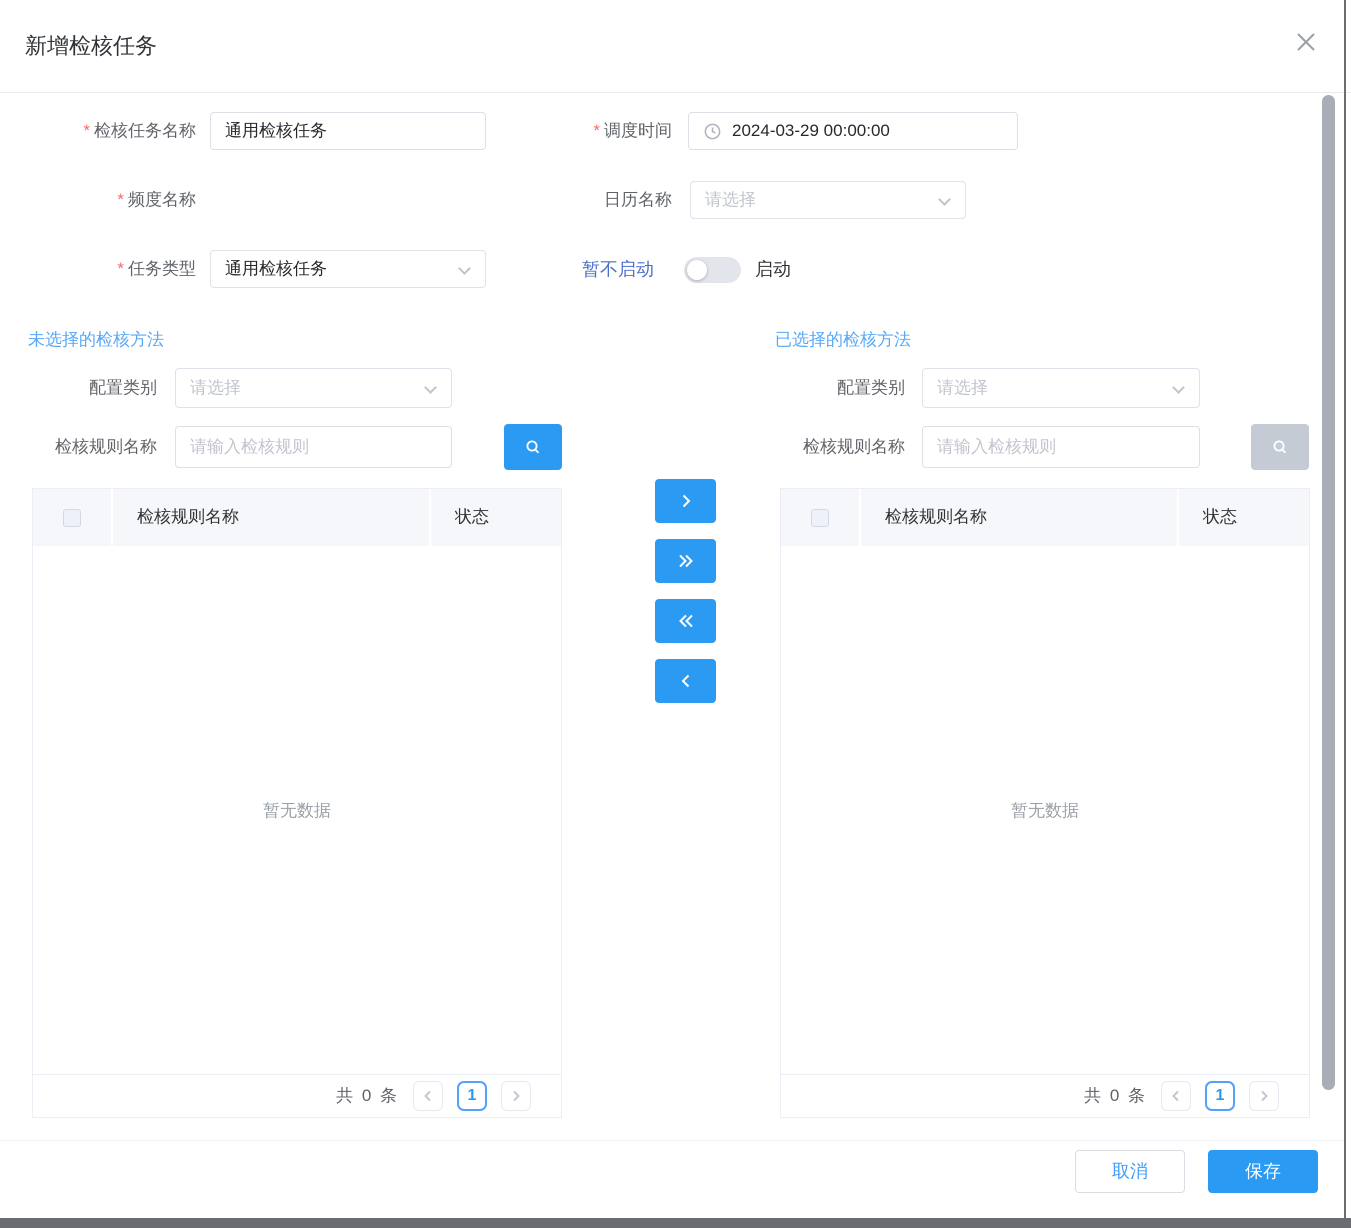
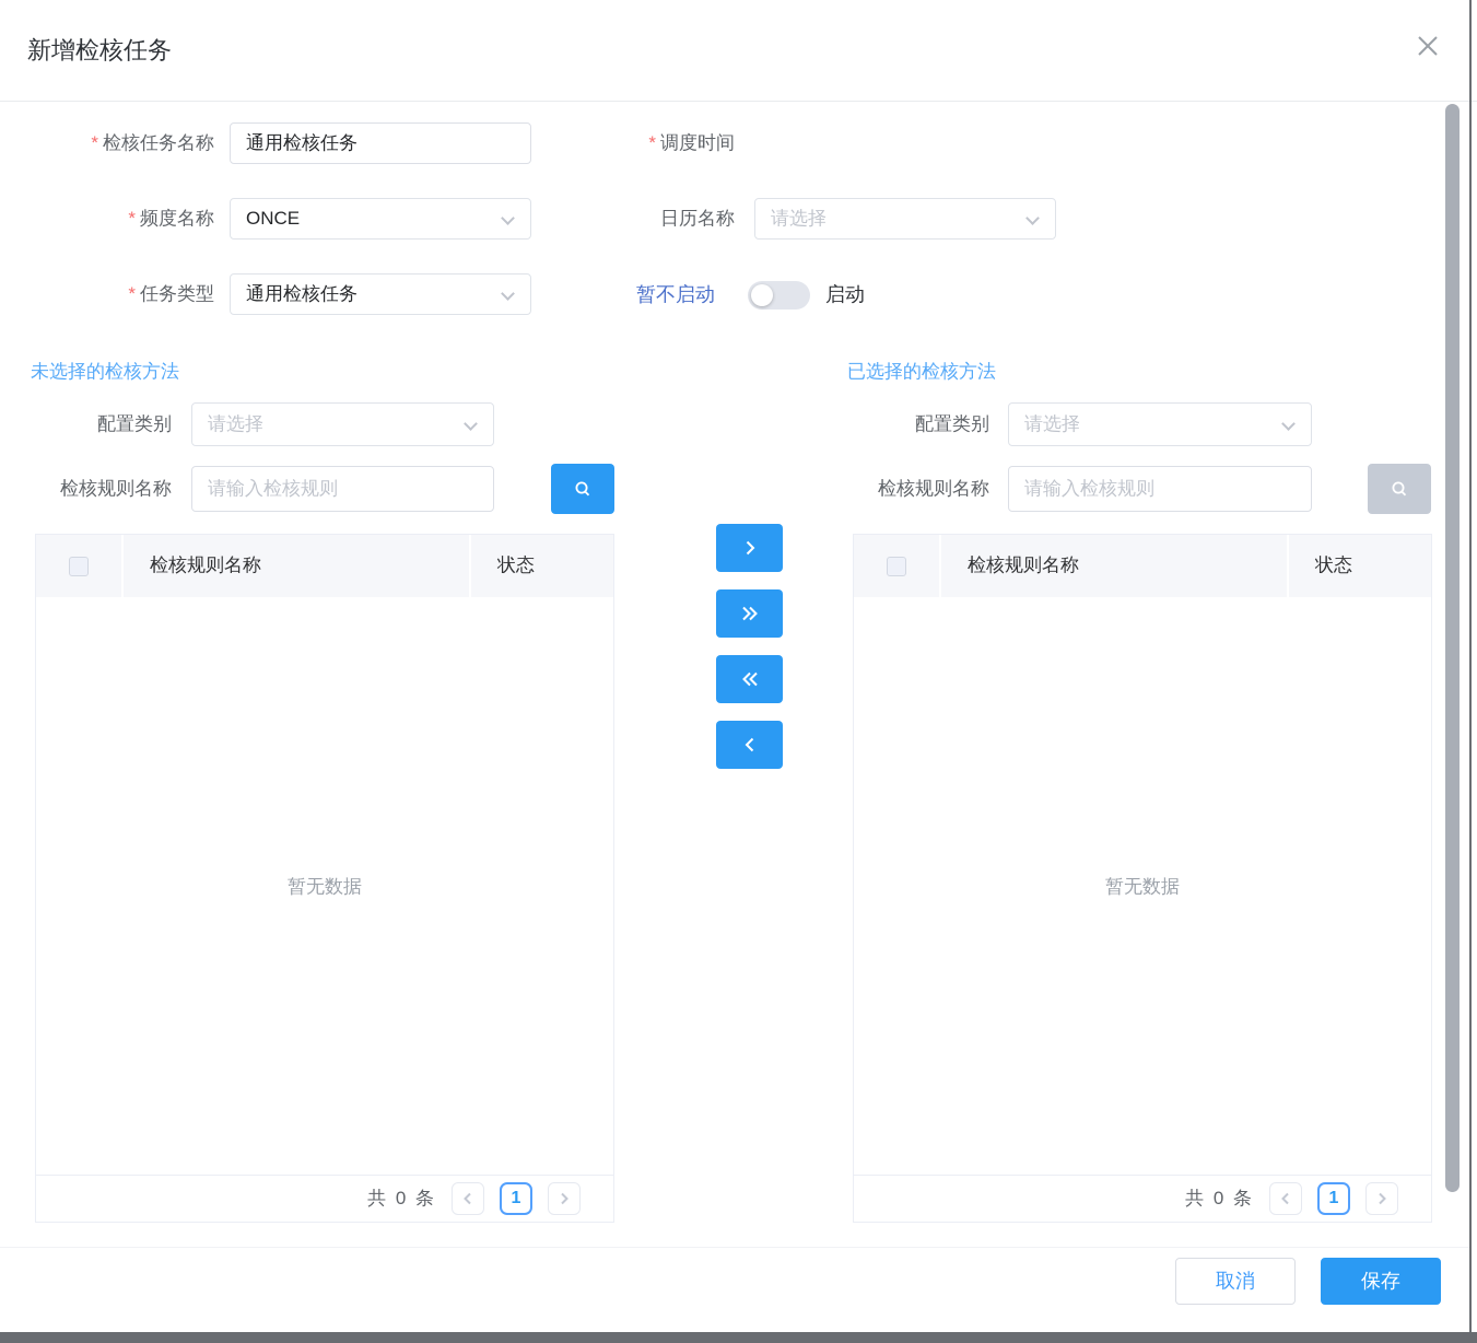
  新增检核任务
  * 检核任务名称
  通用检核任务
  * 调度时间
- 2024-03-29 00:00:00
  * 频度名称
+ ONCE
  日历名称
  请选择
  * 任务类型
  通用检核任务
  暂不启动
  启动
  未选择的检核方法
  已选择的检核方法
  配置类别
  请选择
  检核规则名称
  请输入检核规则
  配置类别
  请选择
  检核规则名称
  请输入检核规则
  检核规则名称
  状态
  暂无数据
  共 0 条
  1
  检核规则名称
  状态
  暂无数据
  共 0 条
  1
  取消
  保存
